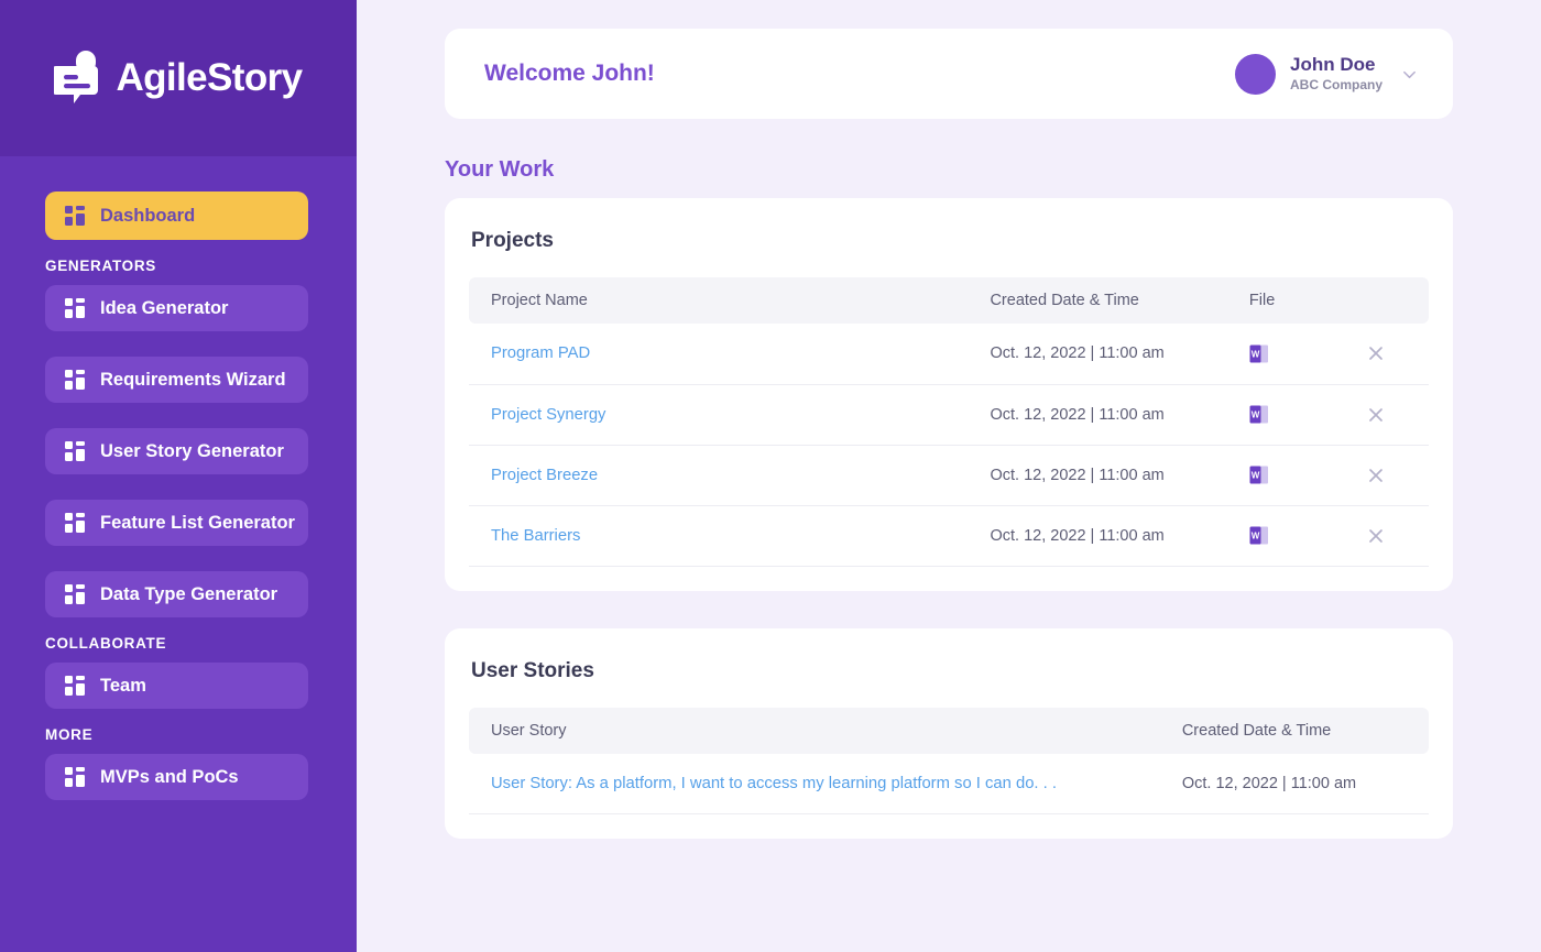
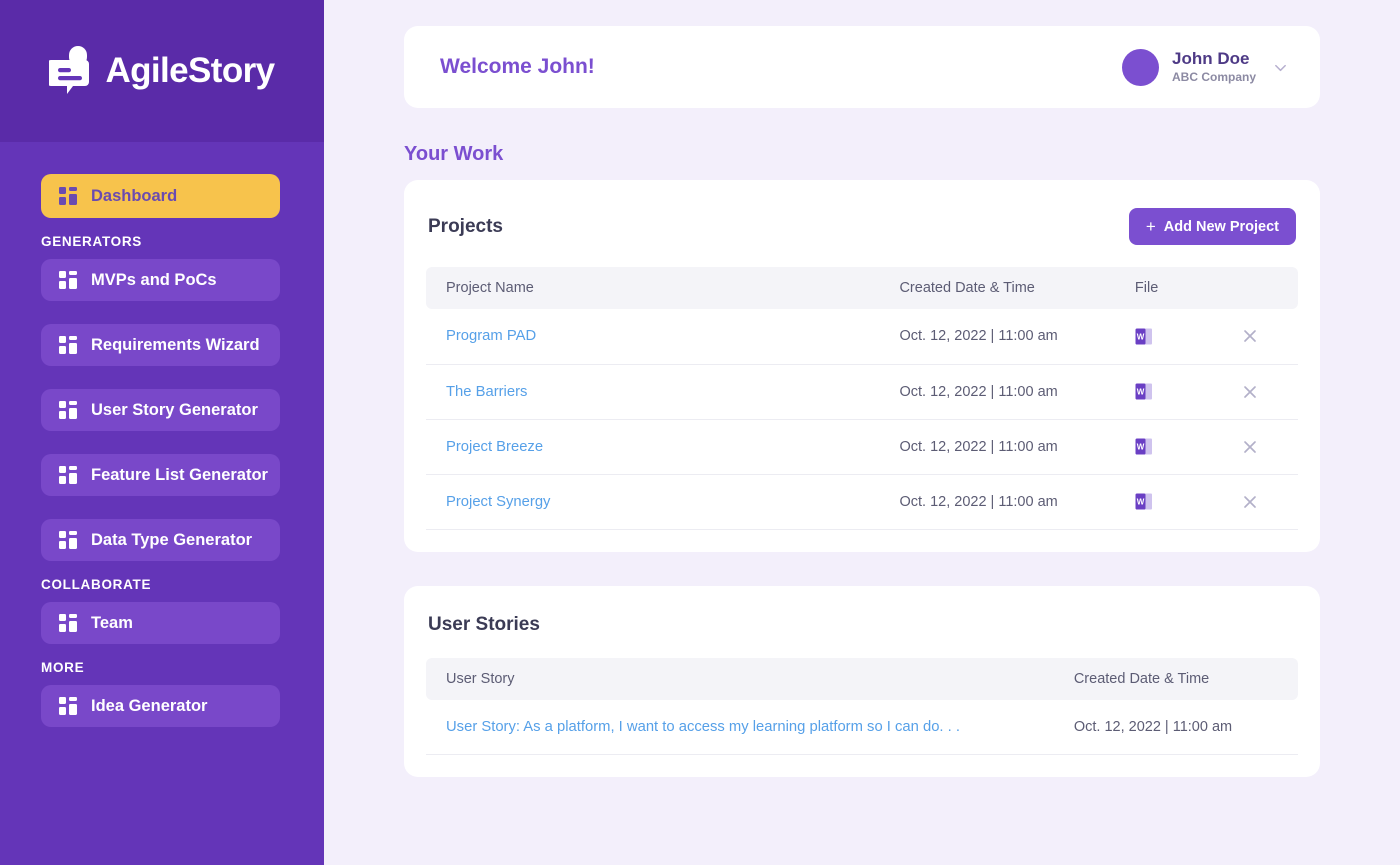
  AgileStory
  Dashboard
  GENERATORS
- Idea Generator
+ MVPs and PoCs
  Requirements Wizard
  User Story Generator
  Feature List Generator
  Data Type Generator
  COLLABORATE
  Team
  MORE
- MVPs and PoCs
+ Idea Generator
  Welcome John!
  John Doe
  ABC Company
  Your Work
  Projects
+ +
+ Add New Project
  Project Name	Created Date & Time	File
  Program PAD	Oct. 12, 2022 | 11:00 am	W
- Project Synergy	Oct. 12, 2022 | 11:00 am	W
+ The Barriers	Oct. 12, 2022 | 11:00 am	W
  Project Breeze	Oct. 12, 2022 | 11:00 am	W
- The Barriers	Oct. 12, 2022 | 11:00 am	W
+ Project Synergy	Oct. 12, 2022 | 11:00 am	W
  User Stories
  User Story	Created Date & Time
  User Story: As a platform, I want to access my learning platform so I can do. . .	Oct. 12, 2022 | 11:00 am
